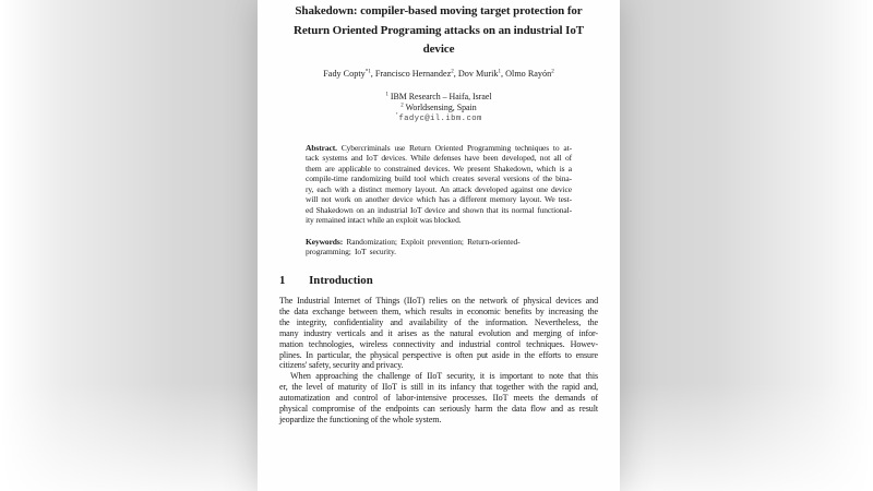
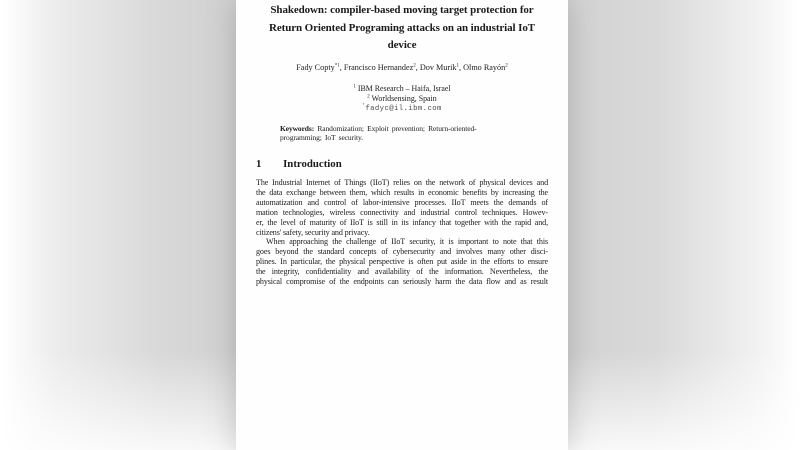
  Shakedown: compiler-based moving target protection for
  Return Oriented Programing attacks on an industrial IoT
  device
  Fady Copty , Francisco Hernandez , Dov Murik , Olmo Rayón
  IBM Research – Haifa, Israel
  Worldsensing, Spain
  fadyc@il.ibm.com
- Abstract. Cybercriminals use Return Oriented Programming techniques to at-
- tack systems and IoT devices. While defenses have been developed, not all of
- them are applicable to constrained devices. We present Shakedown, which is a
- compile-time randomizing build tool which creates several versions of the bina-
- ry, each with a distinct memory layout. An attack developed against one device
- will not work on another device which has a different memory layout. We test-
- ed Shakedown on an industrial IoT device and shown that its normal functional-
- ity remained intact while an exploit was blocked.
  Keywords: Randomization; Exploit prevention; Return-oriented-
  programming; IoT security.
  1 Introduction
  The Industrial Internet of Things (IIoT) relies on the network of physical devices and
  the data exchange between them, which results in economic benefits by increasing the
- the integrity, confidentiality and availability of the information. Nevertheless, the
+ automatization and control of labor-intensive processes. IIoT meets the demands of
- many industry verticals and it arises as the natural evolution and merging of infor-
  mation technologies, wireless connectivity and industrial control techniques. Howev-
- plines. In particular, the physical perspective is often put aside in the efforts to ensure
+ er, the level of maturity of IIoT is still in its infancy that together with the rapid and,
  citizens' safety, security and privacy.
  When approaching the challenge of IIoT security, it is important to note that this
+ goes beyond the standard concepts of cybersecurity and involves many other disci-
- er, the level of maturity of IIoT is still in its infancy that together with the rapid and,
+ plines. In particular, the physical perspective is often put aside in the efforts to ensure
- automatization and control of labor-intensive processes. IIoT meets the demands of
+ the integrity, confidentiality and availability of the information. Nevertheless, the
  physical compromise of the endpoints can seriously harm the data flow and as result
- jeopardize the functioning of the whole system.
